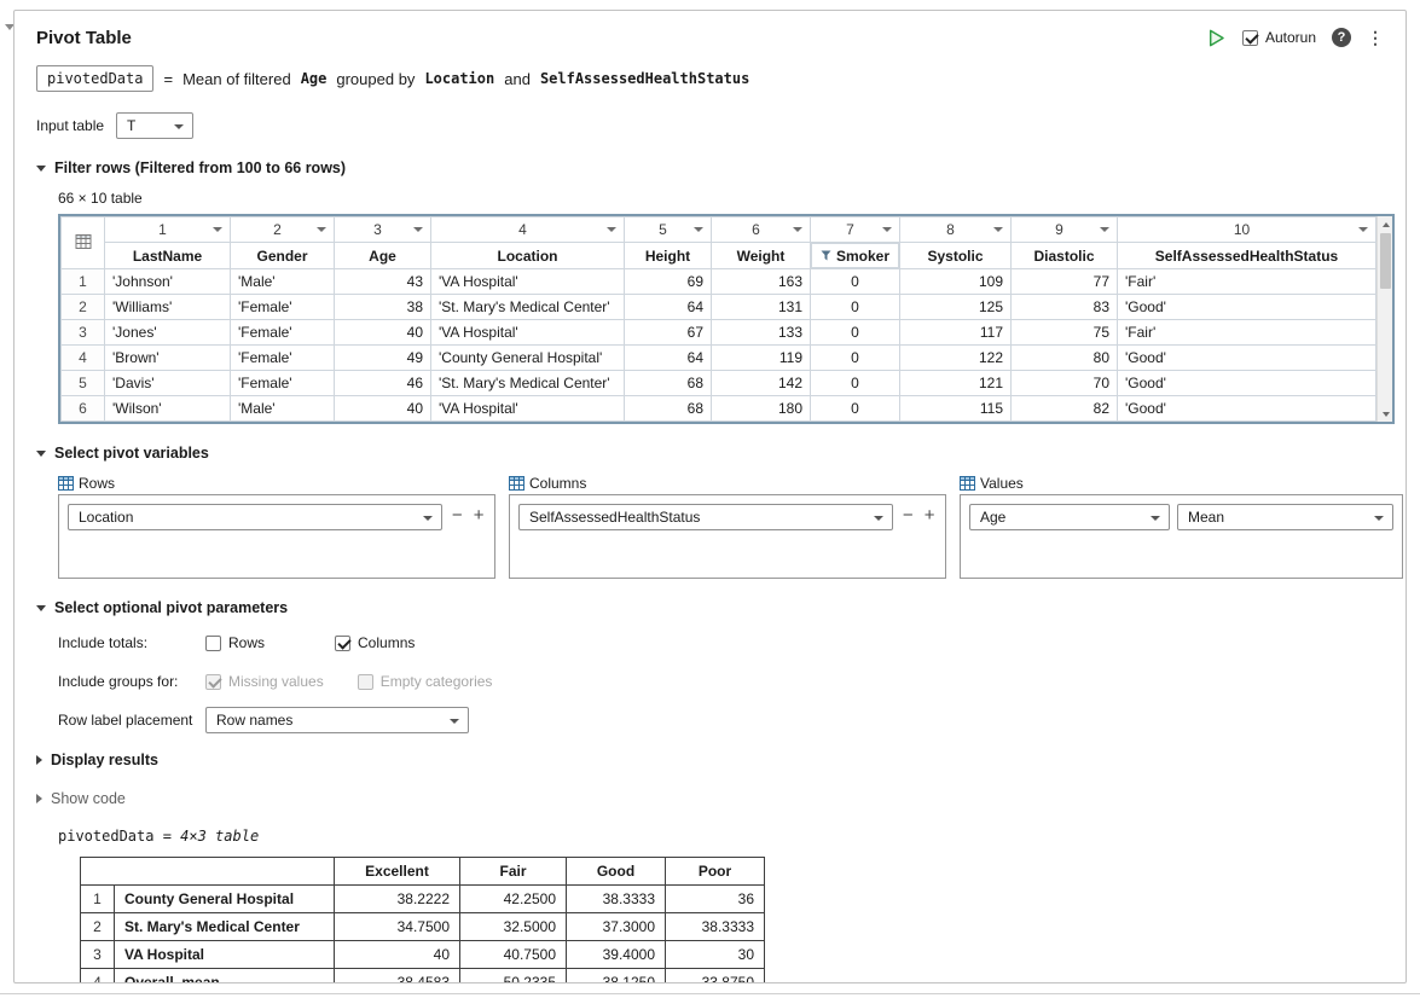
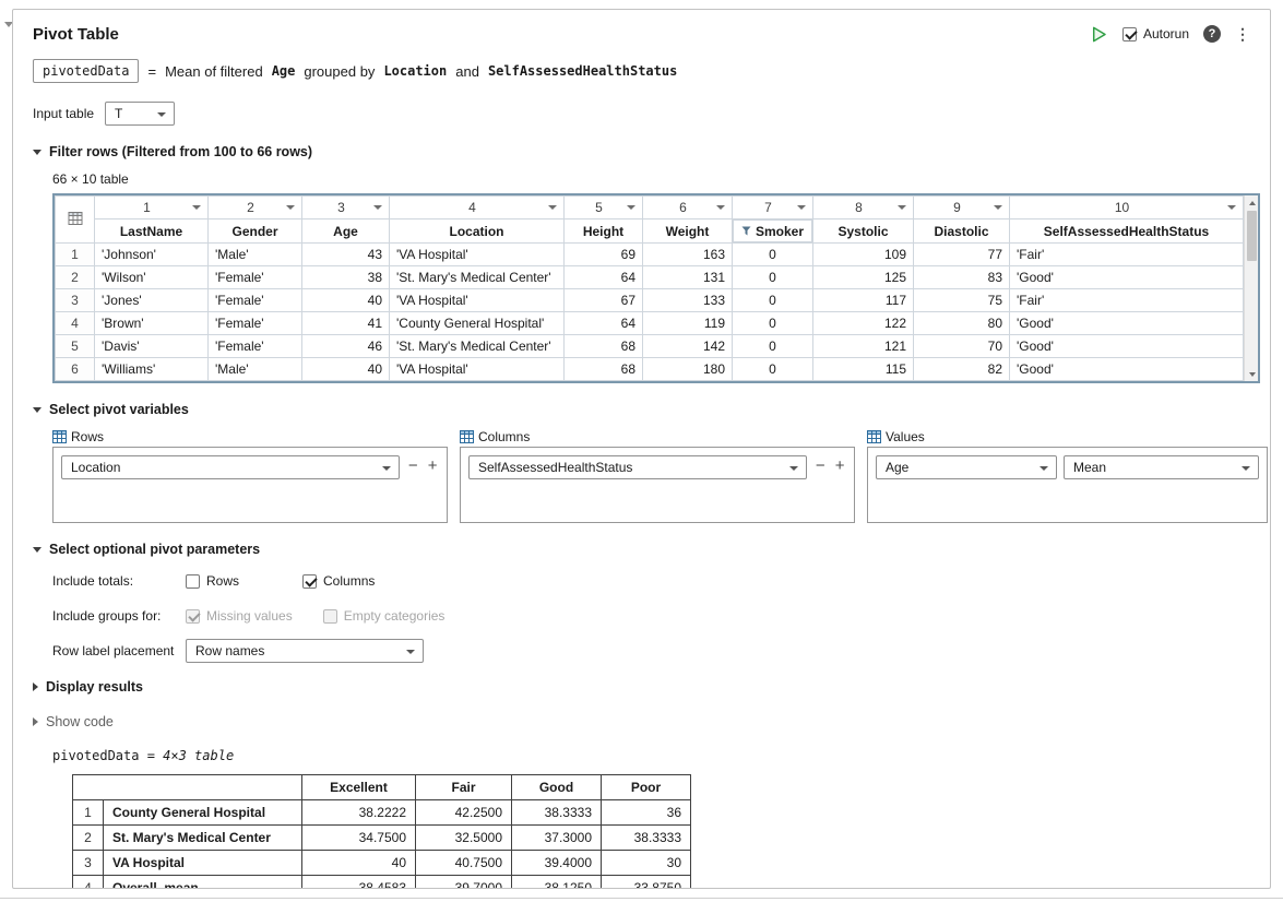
  Pivot Table
  Autorun
  ?
  ⋮
  pivotedData
  =
  Mean of filtered
  Age
  grouped by
  Location
  and
  SelfAssessedHealthStatus
  Input table
  T
  Filter rows (Filtered from 100 to 66 rows)
  66 × 10 table
  	1	2	3	4	5	6	7	8	9	10
  LastName	Gender	Age	Location	Height	Weight	Smoker								Systolic	Diastolic	SelfAssessedHealthStatus
  1	'Johnson'	'Male'	43	'VA Hospital'	69	163	0	109	77	'Fair'
- 2	'Williams'	'Female'	38	'St. Mary's Medical Center'	64	131	0	125	83	'Good'
+ 2	'Wilson'	'Female'	38	'St. Mary's Medical Center'	64	131	0	125	83	'Good'
  3	'Jones'	'Female'	40	'VA Hospital'	67	133	0	117	75	'Fair'
- 4	'Brown'	'Female'	49	'County General Hospital'	64	119	0	122	80	'Good'
+ 4	'Brown'	'Female'	41	'County General Hospital'	64	119	0	122	80	'Good'
  5	'Davis'	'Female'	46	'St. Mary's Medical Center'	68	142	0	121	70	'Good'
- 6	'Wilson'	'Male'	40	'VA Hospital'	68	180	0	115	82	'Good'
+ 6	'Williams'	'Male'	40	'VA Hospital'	68	180	0	115	82	'Good'
  Select pivot variables
  Rows
  Location
  −
  +
  Columns
  SelfAssessedHealthStatus
  −
  +
  Values
  Age
  Mean
  Select optional pivot parameters
  Include totals:
  Rows
  Columns
  Include groups for:
  Missing values
  Empty categories
  Row label placement
  Row names
  Display results
  Show code
  pivotedData = 4×3 table
  	Excellent	Fair	Good	Poor
  1	County General Hospital	38.2222	42.2500	38.3333	36
  2	St. Mary's Medical Center	34.7500	32.5000	37.3000	38.3333
  3	VA Hospital	40	40.7500	39.4000	30
- 4	Overall_mean	38.4583	50.2335	38.1250	33.8750
+ 4	Overall_mean	38.4583	39.7000	38.1250	33.8750
